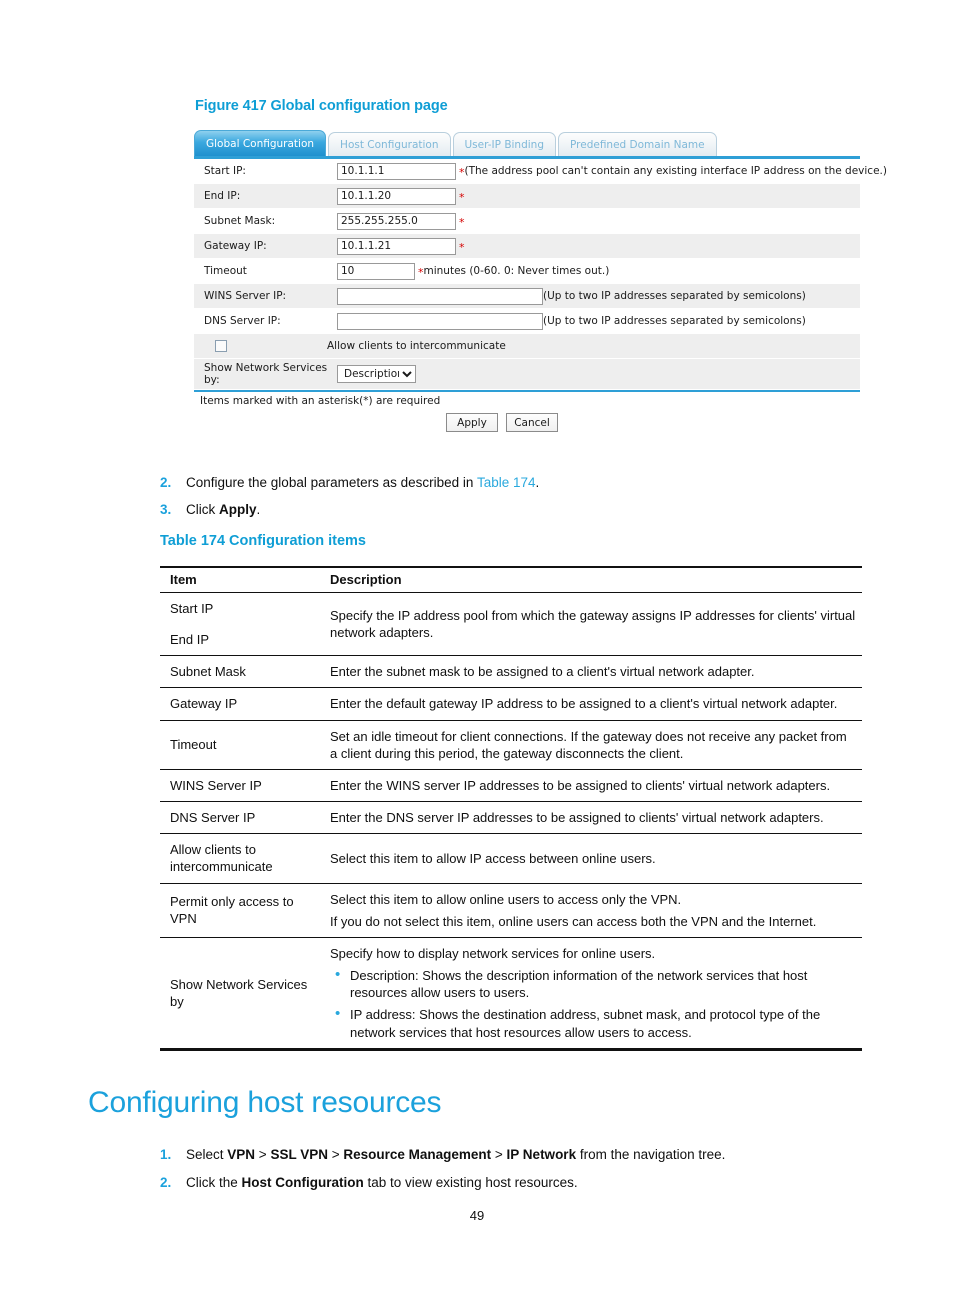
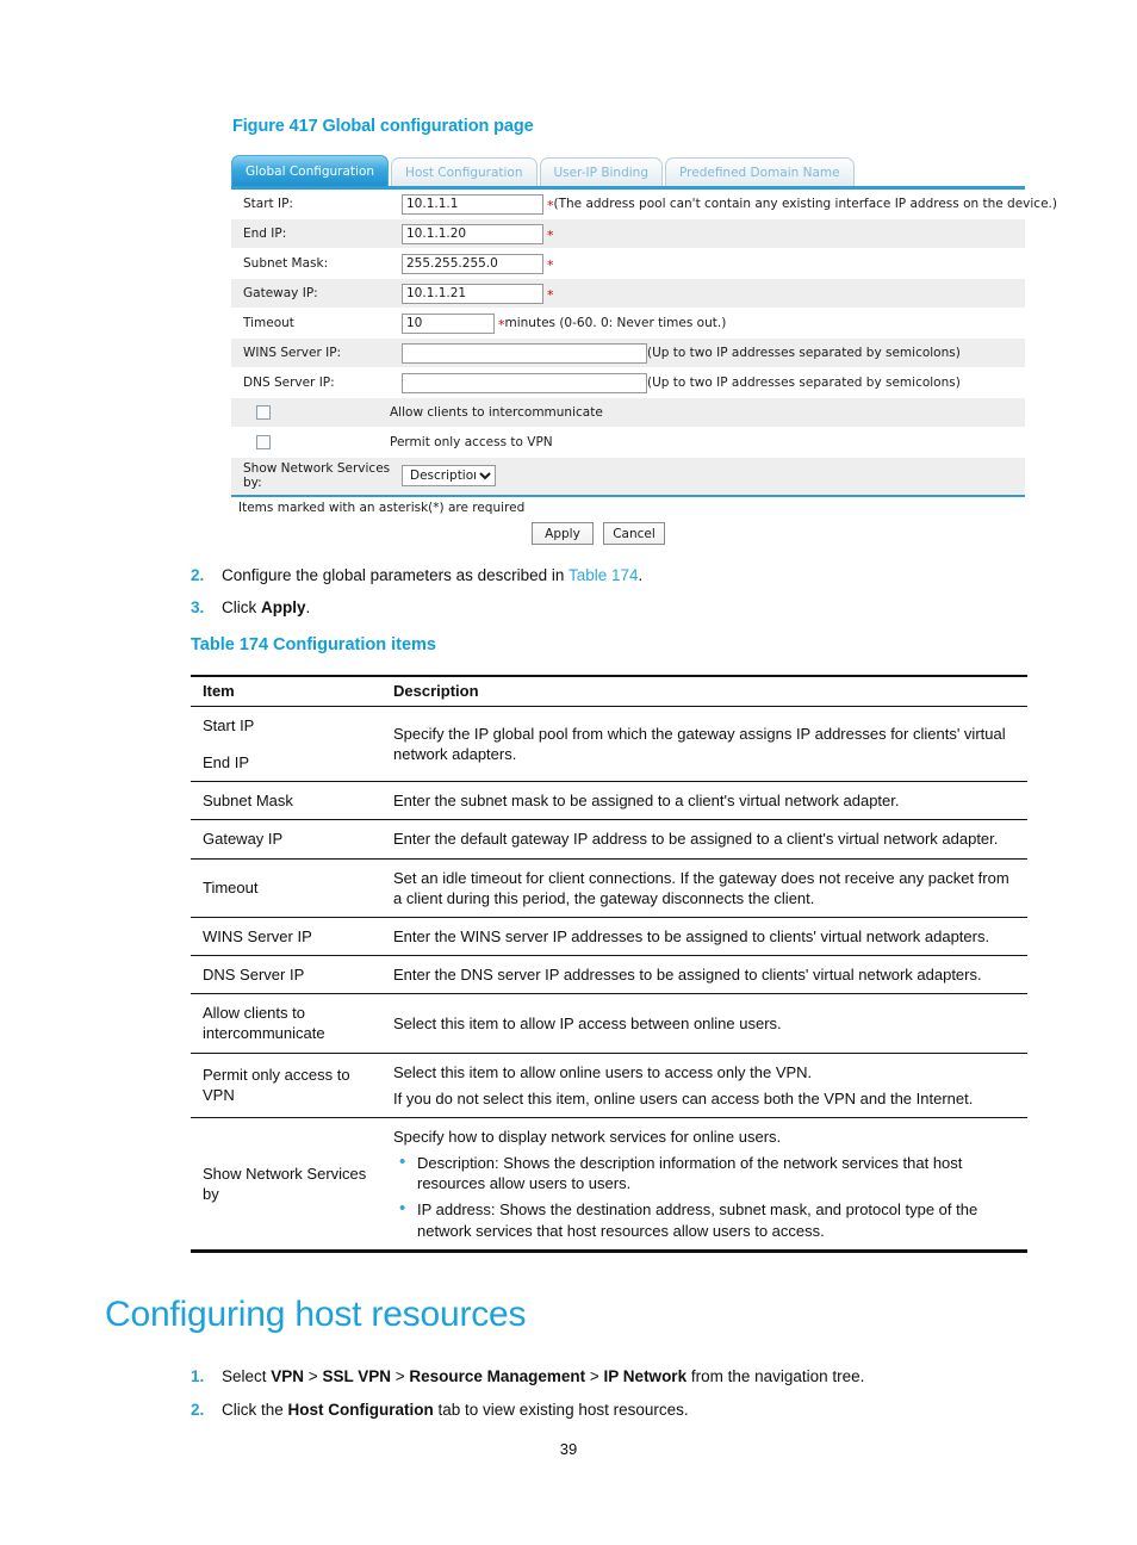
  Figure 417 Global configuration page
  Global Configuration
  Host Configuration
  User-IP Binding
  Predefined Domain Name
  Start IP:
  10.1.1.1
  *
  (The address pool can't contain any existing interface IP address on the device.)
  End IP:
  10.1.1.20
  *
  Subnet Mask:
  255.255.255.0
  *
  Gateway IP:
  10.1.1.21
  *
  Timeout
  10
  *
  minutes (0-60. 0: Never times out.)
  WINS Server IP:
  (Up to two IP addresses separated by semicolons)
  DNS Server IP:
  (Up to two IP addresses separated by semicolons)
  Allow clients to intercommunicate
+ Permit only access to VPN
  Show Network Services by:
  Descriptio
  Items marked with an asterisk(*) are required
  Apply
  Cancel
  2.
  Configure the global parameters as described in Table 174.
  3.
  Click Apply.
  Table 174 Configuration items
  Item	Description
- Start IP	Specify the IP address pool from which the gateway assigns IP addresses for clients' virtual network adapters.
+ Start IP	Specify the IP global pool from which the gateway assigns IP addresses for clients' virtual network adapters.
  End IP
  Subnet Mask	Enter the subnet mask to be assigned to a client's virtual network adapter.
  Gateway IP	Enter the default gateway IP address to be assigned to a client's virtual network adapter.
  Timeout	Set an idle timeout for client connections. If the gateway does not receive any packet from a client during this period, the gateway disconnects the client.
  WINS Server IP	Enter the WINS server IP addresses to be assigned to clients' virtual network adapters.
  DNS Server IP	Enter the DNS server IP addresses to be assigned to clients' virtual network adapters.
  Allow clients to intercommunicate	Select this item to allow IP access between online users.
  Permit only access to VPN	Select this item to allow online users to access only the VPN. If you do not select this item, online users can access both the VPN and the Internet.
  Show Network Services by	Specify how to display network services for online users. Description: Shows the description information of the network services that host resources allow users to users. IP address: Shows the destination address, subnet mask, and protocol type of the network services that host resources allow users to access.
  Configuring host resources
  1.
  Select VPN > SSL VPN > Resource Management > IP Network from the navigation tree.
  2.
  Click the Host Configuration tab to view existing host resources.
- 49
+ 39
